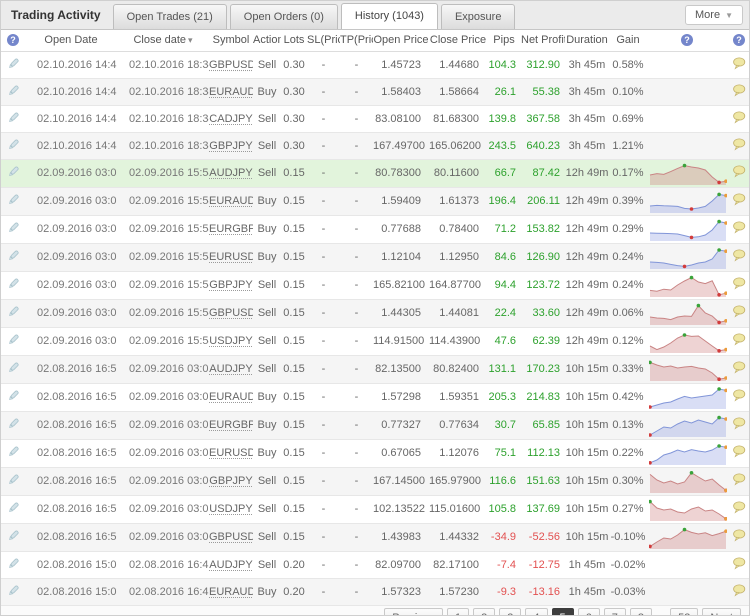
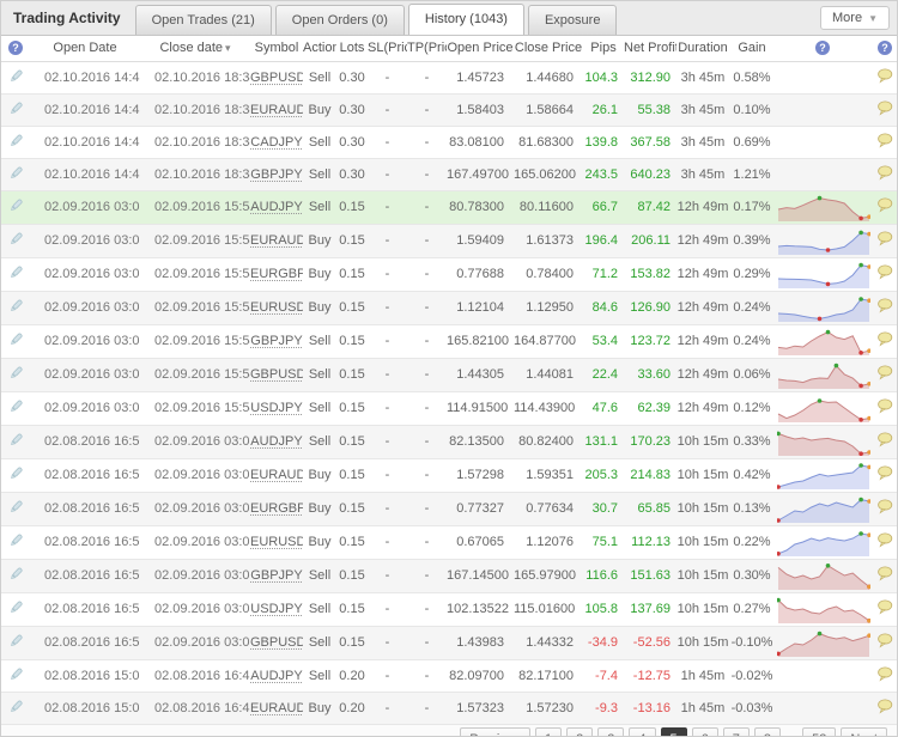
  Trading Activity
  Open Trades (21)
  Open Orders (0)
  History (1043)
  Exposure
  More ▼
  ?	Open Date	Close date ▾	Symbol	Action	Lots	SL(Pri	TP(Pri	Open Price	Close Price	Pips	Net Profi	Duration	Gain	?	?
  	02.10.2016 14:4	02.10.2016 18:3	GBPUSD	Sell	0.30	-	-	1.45723	1.44680	104.3	312.90	3h 45m	0.58%
  	02.10.2016 14:4	02.10.2016 18:3	EURAUD	Buy	0.30	-	-	1.58403	1.58664	26.1	55.38	3h 45m	0.10%
  	02.10.2016 14:4	02.10.2016 18:3	CADJPY	Sell	0.30	-	-	83.08100	81.68300	139.8	367.58	3h 45m	0.69%
  	02.10.2016 14:4	02.10.2016 18:3	GBPJPY	Sell	0.30	-	-	167.49700	165.06200	243.5	640.23	3h 45m	1.21%
  	02.09.2016 03:0	02.09.2016 15:5	AUDJPY	Sell	0.15	-	-	80.78300	80.11600	66.7	87.42	12h 49m	0.17%
  	02.09.2016 03:0	02.09.2016 15:5	EURAUD	Buy	0.15	-	-	1.59409	1.61373	196.4	206.11	12h 49m	0.39%
  	02.09.2016 03:0	02.09.2016 15:5	EURGBP	Buy	0.15	-	-	0.77688	0.78400	71.2	153.82	12h 49m	0.29%
  	02.09.2016 03:0	02.09.2016 15:5	EURUSD	Buy	0.15	-	-	1.12104	1.12950	84.6	126.90	12h 49m	0.24%
- 	02.09.2016 03:0	02.09.2016 15:5	GBPJPY	Sell	0.15	-	-	165.82100	164.87700	94.4	123.72	12h 49m	0.24%
+ 	02.09.2016 03:0	02.09.2016 15:5	GBPJPY	Sell	0.15	-	-	165.82100	164.87700	53.4	123.72	12h 49m	0.24%
  	02.09.2016 03:0	02.09.2016 15:5	GBPUSD	Sell	0.15	-	-	1.44305	1.44081	22.4	33.60	12h 49m	0.06%
  	02.09.2016 03:0	02.09.2016 15:5	USDJPY	Sell	0.15	-	-	114.91500	114.43900	47.6	62.39	12h 49m	0.12%
  	02.08.2016 16:5	02.09.2016 03:0	AUDJPY	Sell	0.15	-	-	82.13500	80.82400	131.1	170.23	10h 15m	0.33%
  	02.08.2016 16:5	02.09.2016 03:0	EURAUD	Buy	0.15	-	-	1.57298	1.59351	205.3	214.83	10h 15m	0.42%
  	02.08.2016 16:5	02.09.2016 03:0	EURGBP	Buy	0.15	-	-	0.77327	0.77634	30.7	65.85	10h 15m	0.13%
  	02.08.2016 16:5	02.09.2016 03:0	EURUSD	Buy	0.15	-	-	0.67065	1.12076	75.1	112.13	10h 15m	0.22%
  	02.08.2016 16:5	02.09.2016 03:0	GBPJPY	Sell	0.15	-	-	167.14500	165.97900	116.6	151.63	10h 15m	0.30%
  	02.08.2016 16:5	02.09.2016 03:0	USDJPY	Sell	0.15	-	-	102.13522	115.01600	105.8	137.69	10h 15m	0.27%
  	02.08.2016 16:5	02.09.2016 03:0	GBPUSD	Sell	0.15	-	-	1.43983	1.44332	-34.9	-52.56	10h 15m	-0.10%
  	02.08.2016 15:0	02.08.2016 16:4	AUDJPY	Sell	0.20	-	-	82.09700	82.17100	-7.4	-12.75	1h 45m	-0.02%
  	02.08.2016 15:0	02.08.2016 16:4	EURAUD	Buy	0.20	-	-	1.57323	1.57230	-9.3	-13.16	1h 45m	-0.03%
